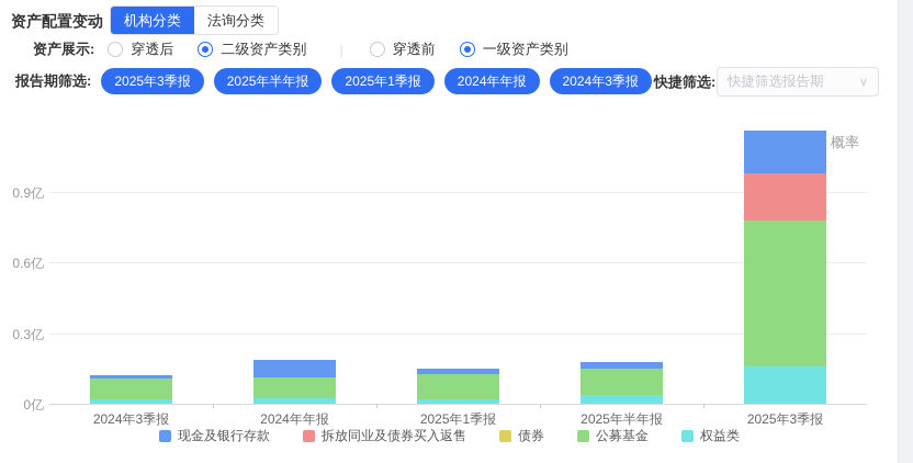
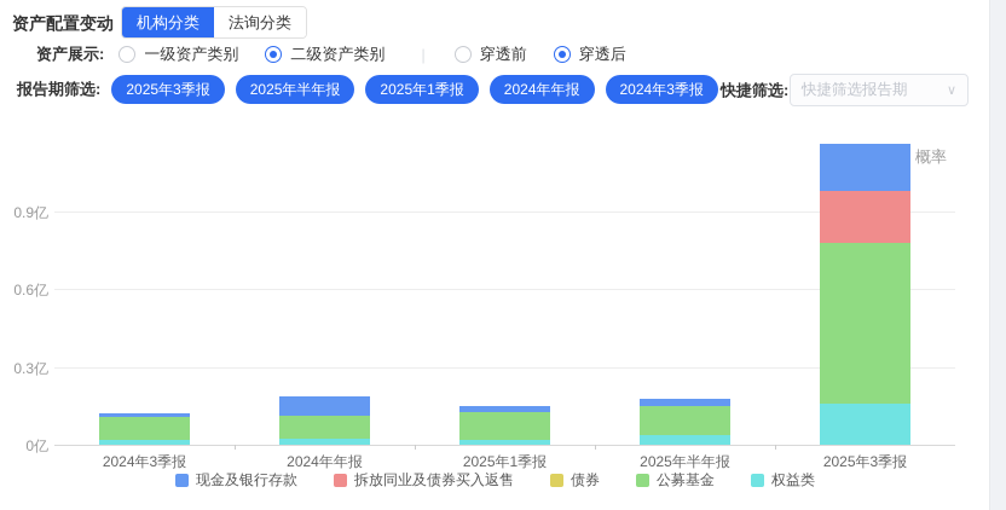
  资产配置变动
  机构分类
  法询分类
  资产展示:
- 穿透后
+ 一级资产类别
  二级资产类别
  穿透前
- 一级资产类别
+ 穿透后
  报告期筛选:
  2025年3季报
  2025年半年报
  2025年1季报
  2024年年报
  2024年3季报
  快捷筛选:
  快捷筛选报告期
  ∨
  0亿
  0.3亿
  0.6亿
  0.9亿
  2024年3季报
  2024年年报
  2025年1季报
  2025年半年报
  2025年3季报
  概率
  现金及银行存款
  拆放同业及债券买入返售
  债券
  公募基金
  权益类
